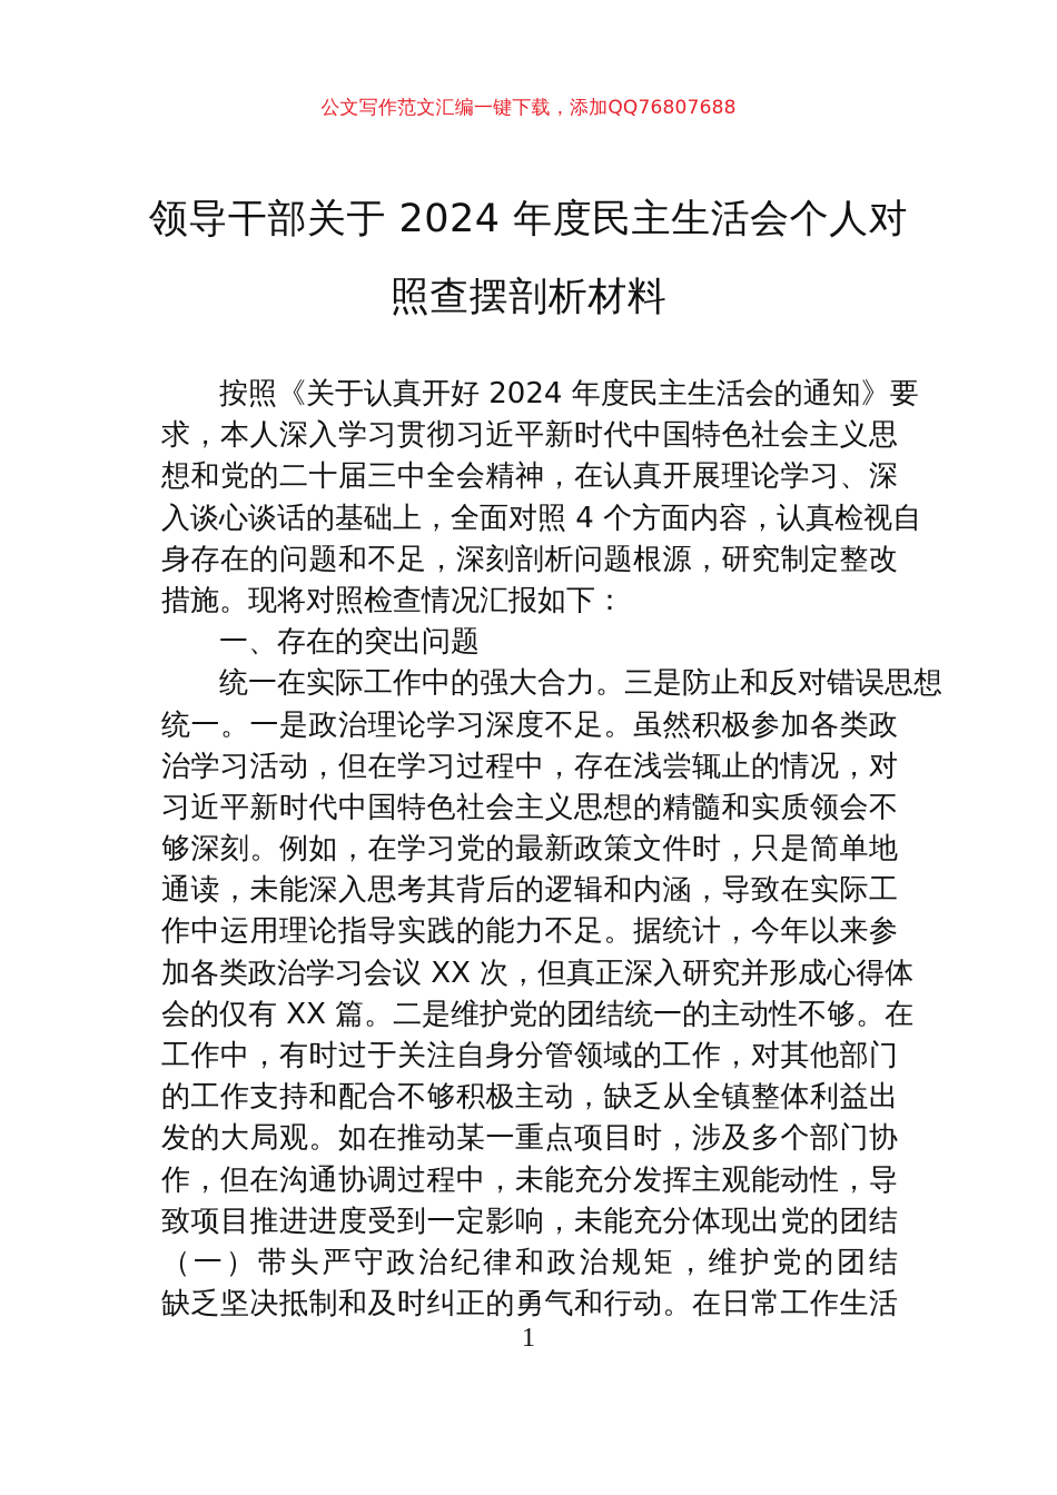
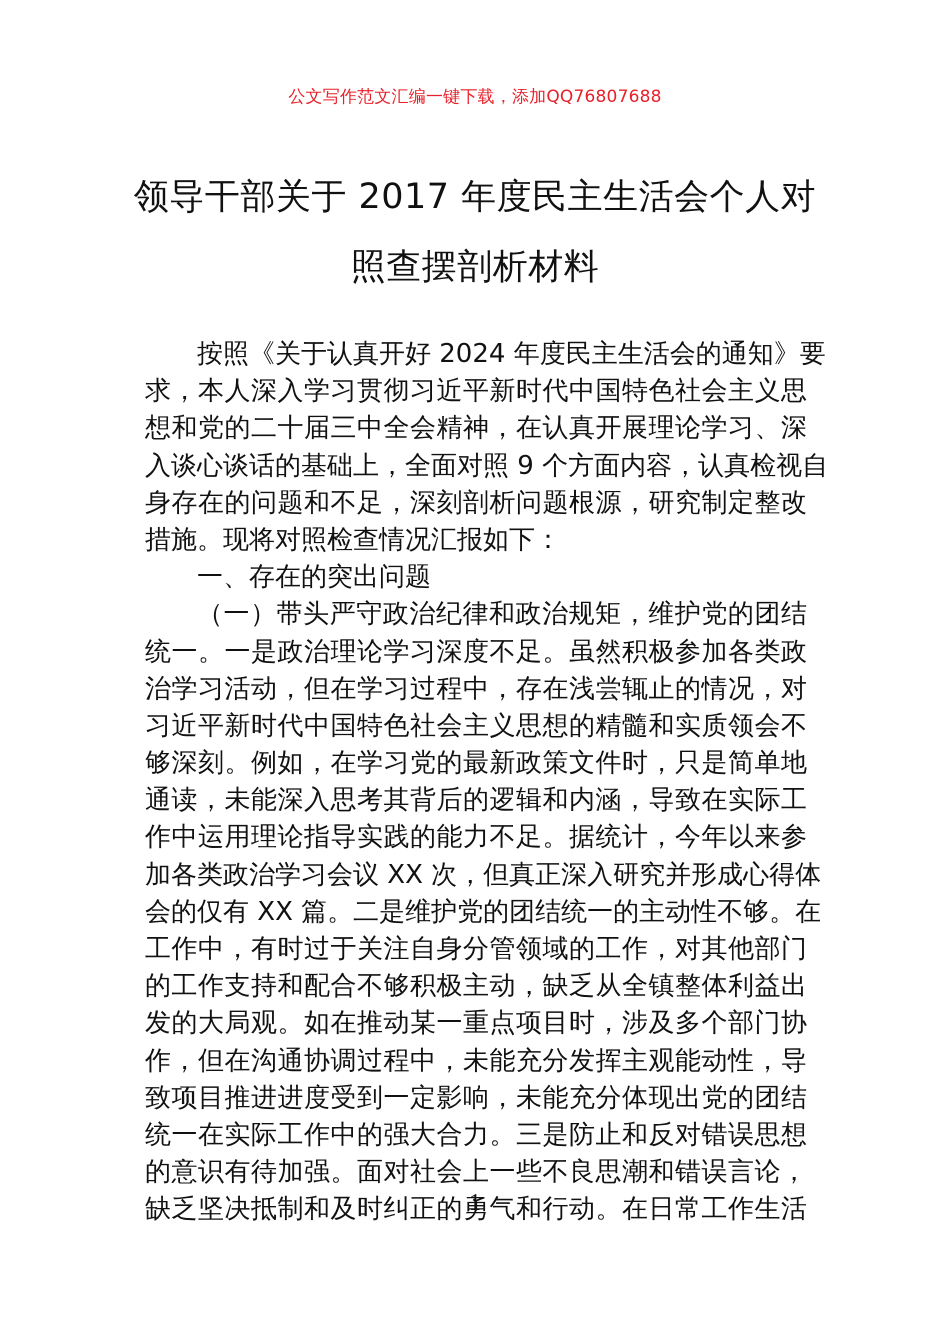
  公文写作范文汇编一键下载，添加QQ76807688
- 领导干部关于 2024 年度民主生活会个人对
+ 领导干部关于 2017 年度民主生活会个人对
  照查摆剖析材料
  按照《关于认真开好 2024 年度民主生活会的通知》要
  求，本人深入学习贯彻习近平新时代中国特色社会主义思
  想和党的二十届三中全会精神，在认真开展理论学习、深
- 入谈心谈话的基础上，全面对照 4 个方面内容，认真检视自
+ 入谈心谈话的基础上，全面对照 9 个方面内容，认真检视自
  身存在的问题和不足，深刻剖析问题根源，研究制定整改
  措施。现将对照检查情况汇报如下：
  一、存在的突出问题
- 统一在实际工作中的强大合力。三是防止和反对错误思想
+ （一）带头严守政治纪律和政治规矩，维护党的团结
  统一。一是政治理论学习深度不足。虽然积极参加各类政
  治学习活动，但在学习过程中，存在浅尝辄止的情况，对
  习近平新时代中国特色社会主义思想的精髓和实质领会不
  够深刻。例如，在学习党的最新政策文件时，只是简单地
  通读，未能深入思考其背后的逻辑和内涵，导致在实际工
  作中运用理论指导实践的能力不足。据统计，今年以来参
  加各类政治学习会议 XX 次，但真正深入研究并形成心得体
  会的仅有 XX 篇。二是维护党的团结统一的主动性不够。在
  工作中，有时过于关注自身分管领域的工作，对其他部门
  的工作支持和配合不够积极主动，缺乏从全镇整体利益出
  发的大局观。如在推动某一重点项目时，涉及多个部门协
  作，但在沟通协调过程中，未能充分发挥主观能动性，导
  致项目推进进度受到一定影响，未能充分体现出党的团结
- （一）带头严守政治纪律和政治规矩，维护党的团结
+ 统一在实际工作中的强大合力。三是防止和反对错误思想
+ 的意识有待加强。面对社会上一些不良思潮和错误言论，
  缺乏坚决抵制和及时纠正的勇气和行动。在日常工作生活
  1
